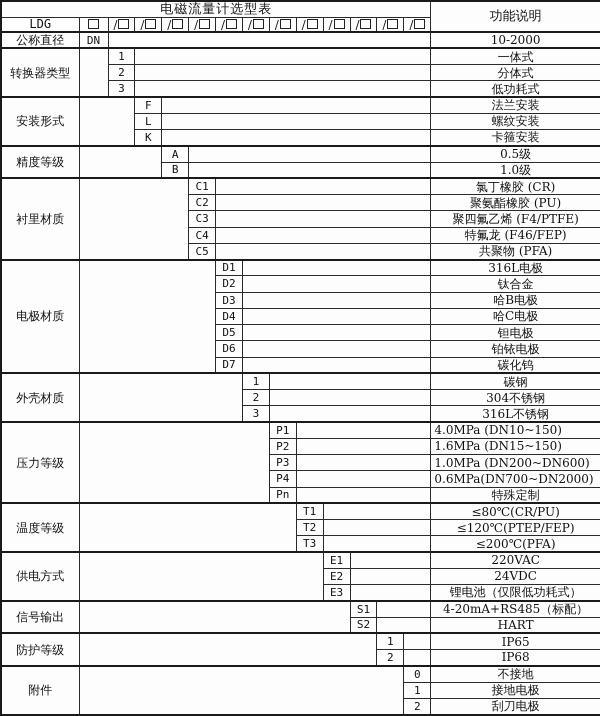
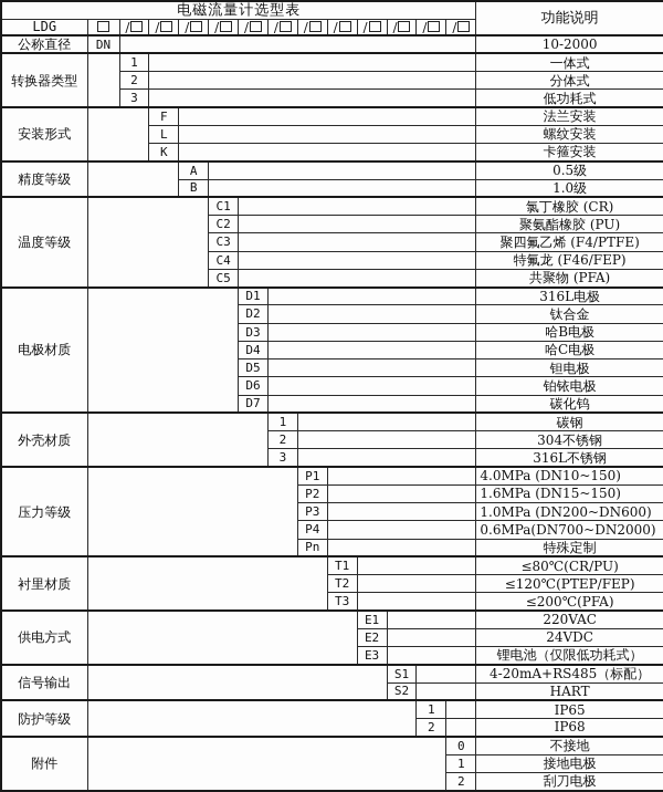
  电磁流量计选型表	功能说明
  LDG		/	/	/	/	/	/	/	/	/	/	/	/
  公称直径	DN		10-2000
  转换器类型		1		一体式
  2		分体式
  3		低功耗式
  安装形式		F		法兰安装
  L		螺纹安装
  K		卡箍安装
  精度等级		A		0.5级
  B		1.0级
- 衬里材质		C1		氯丁橡胶 (CR)
+ 温度等级		C1		氯丁橡胶 (CR)
  C2		聚氨酯橡胶 (PU)
  C3		聚四氟乙烯 (F4/PTFE)
  C4		特氟龙 (F46/FEP)
  C5		共聚物 (PFA)
  电极材质		D1		316L电极
  D2		钛合金
  D3		哈B电极
  D4		哈C电极
  D5		钽电极
  D6		铂铱电极
  D7		碳化钨
  外壳材质		1		碳钢
  2		304不锈钢
  3		316L不锈钢
  压力等级		P1		4.0MPa (DN10~150)
  P2		1.6MPa (DN15~150)
  P3		1.0MPa (DN200~DN600)
  P4		0.6MPa(DN700~DN2000)
  Pn		特殊定制
- 温度等级		T1		≤80℃(CR/PU)
+ 衬里材质		T1		≤80℃(CR/PU)
  T2		≤120℃(PTEP/FEP)
  T3		≤200℃(PFA)
  供电方式		E1		220VAC
  E2		24VDC
  E3		锂电池（仅限低功耗式）
  信号输出		S1		4-20mA+RS485（标配）
  S2		HART
  防护等级		1		IP65
  2		IP68
  附件		0	不接地
  1	接地电极
  2	刮刀电极
